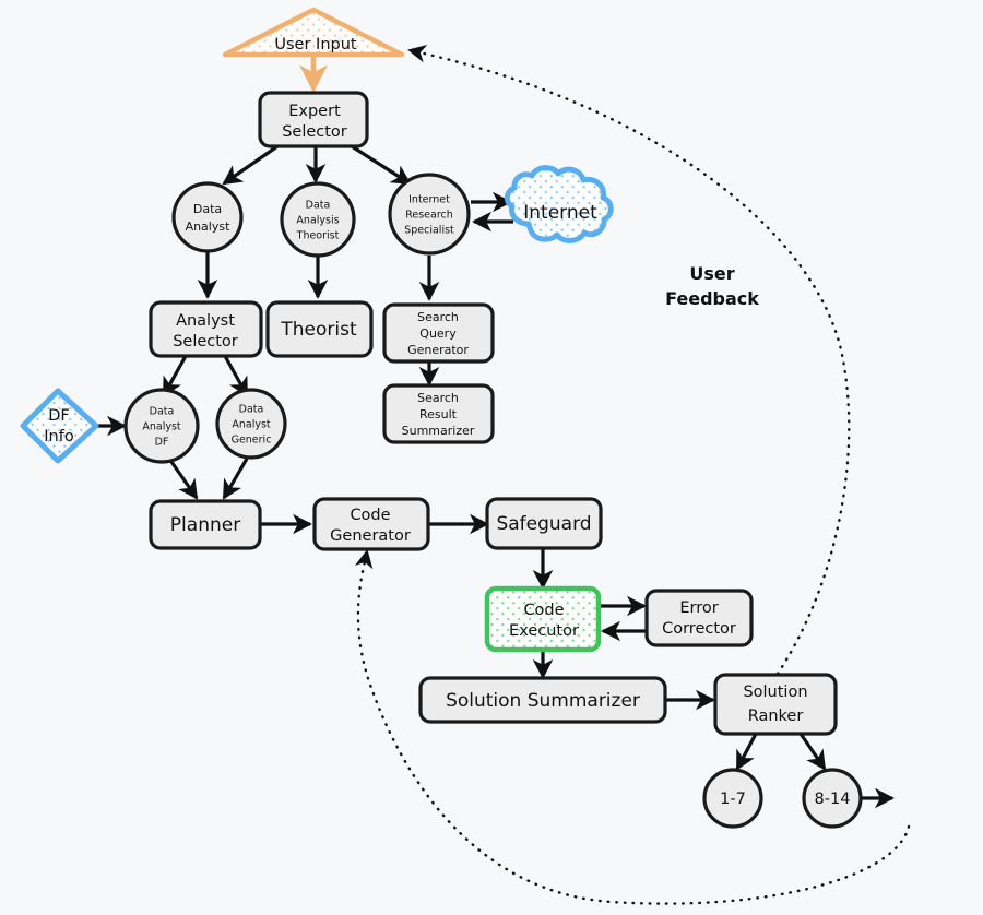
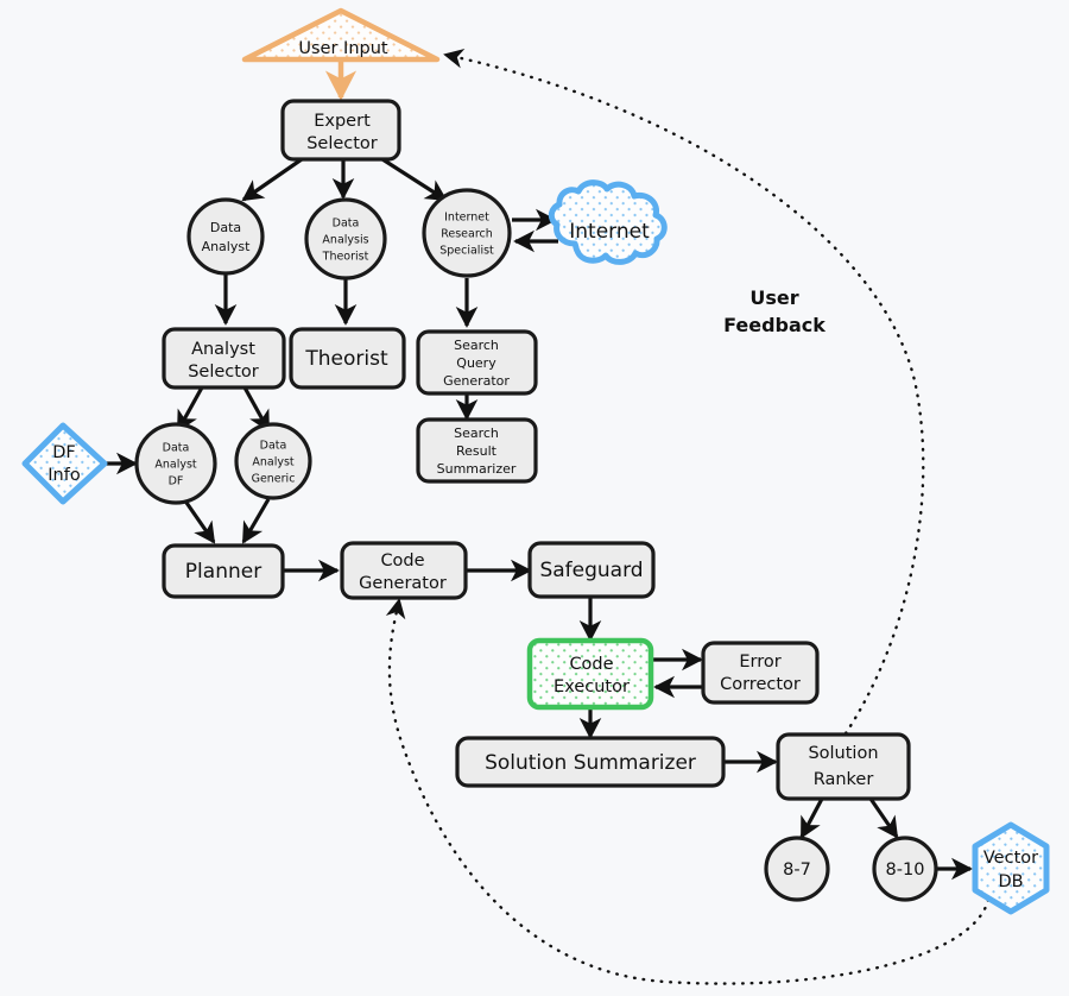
  User Input
  Expert
  Selector
  Data
  Analyst
  Data
  Analysis
  Theorist
  Internet
  Research
  Specialist
  Internet
  Analyst
  Selector
  Theorist
  Search
  Query
  Generator
  Search
  Result
  Summarizer
  DF
  Info
  Data
  Analyst
  DF
  Data
  Analyst
  Generic
  Planner
  Code
  Generator
  Safeguard
  Code
  Executor
  Error
  Corrector
  Solution Summarizer
  Solution
  Ranker
- 1-7
+ 8-7
- 8-14
+ 8-10
+ Vector
+ DB
  User
  Feedback
